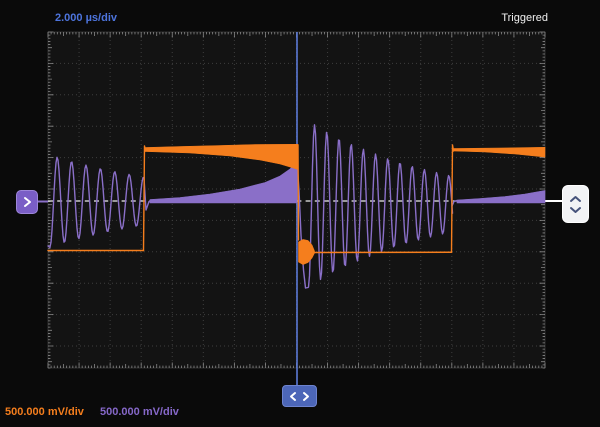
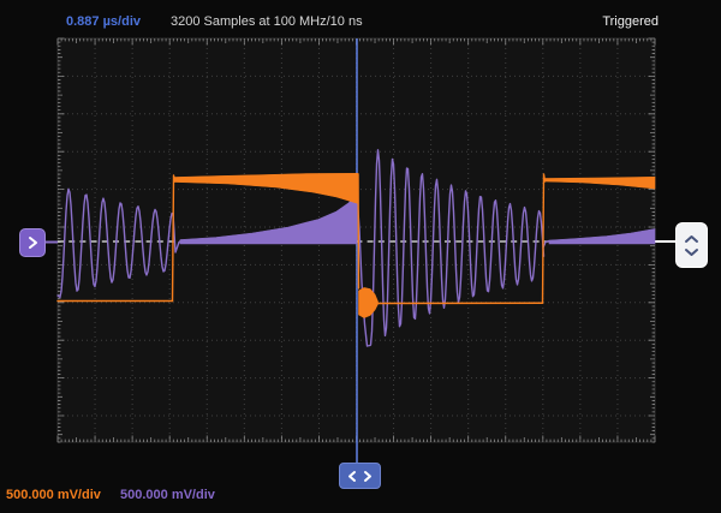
- 2.000 µs/div
+ 0.887 µs/div
+ 3200 Samples at 100 MHz/10 ns
  Triggered
  500.000 mV/div
  500.000 mV/div
